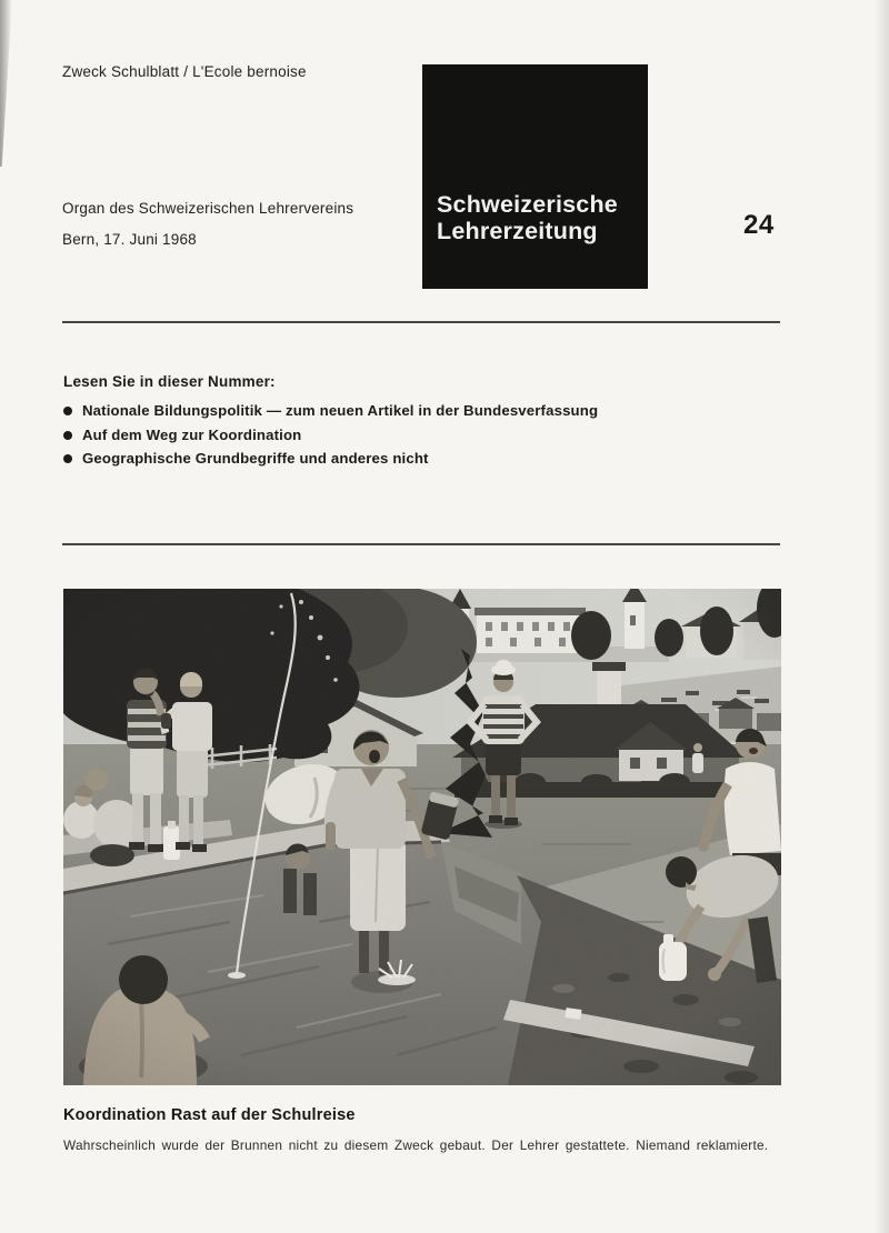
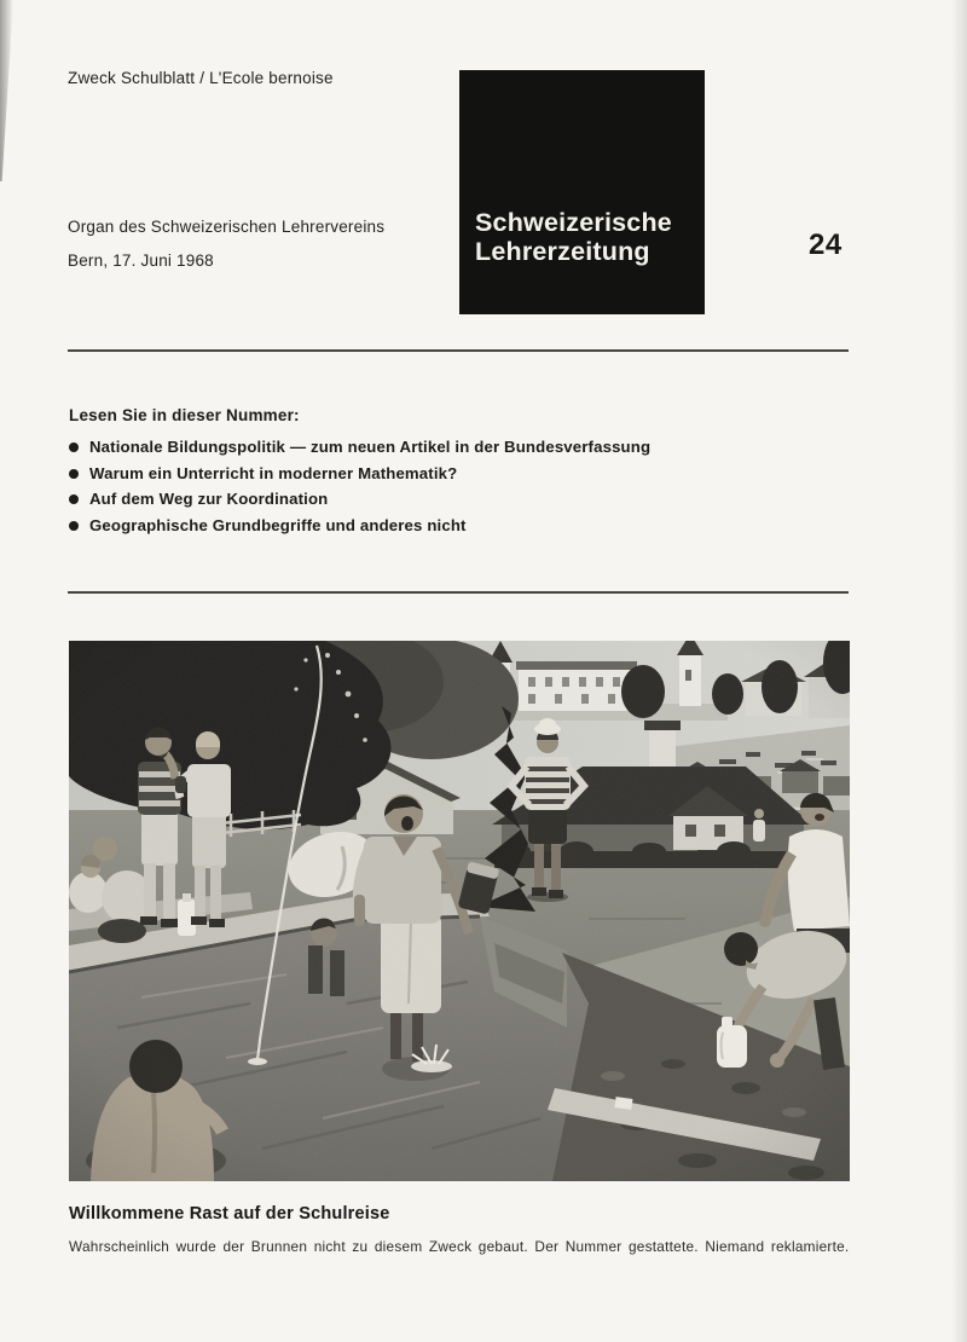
  Zweck Schulblatt / L'Ecole bernoise
  Organ des Schweizerischen Lehrervereins
  Bern, 17. Juni 1968
  Schweizerische
  Lehrerzeitung
  24
  Lesen Sie in dieser Nummer:
  Nationale Bildungspolitik — zum neuen Artikel in der Bundesverfassung
+ Warum ein Unterricht in moderner Mathematik?
  Auf dem Weg zur Koordination
  Geographische Grundbegriffe und anderes nicht
- Koordination Rast auf der Schulreise
+ Willkommene Rast auf der Schulreise
- Wahrscheinlich wurde der Brunnen nicht zu diesem Zweck gebaut. Der Lehrer gestattete. Niemand reklamierte.
+ Wahrscheinlich wurde der Brunnen nicht zu diesem Zweck gebaut. Der Nummer gestattete. Niemand reklamierte.
